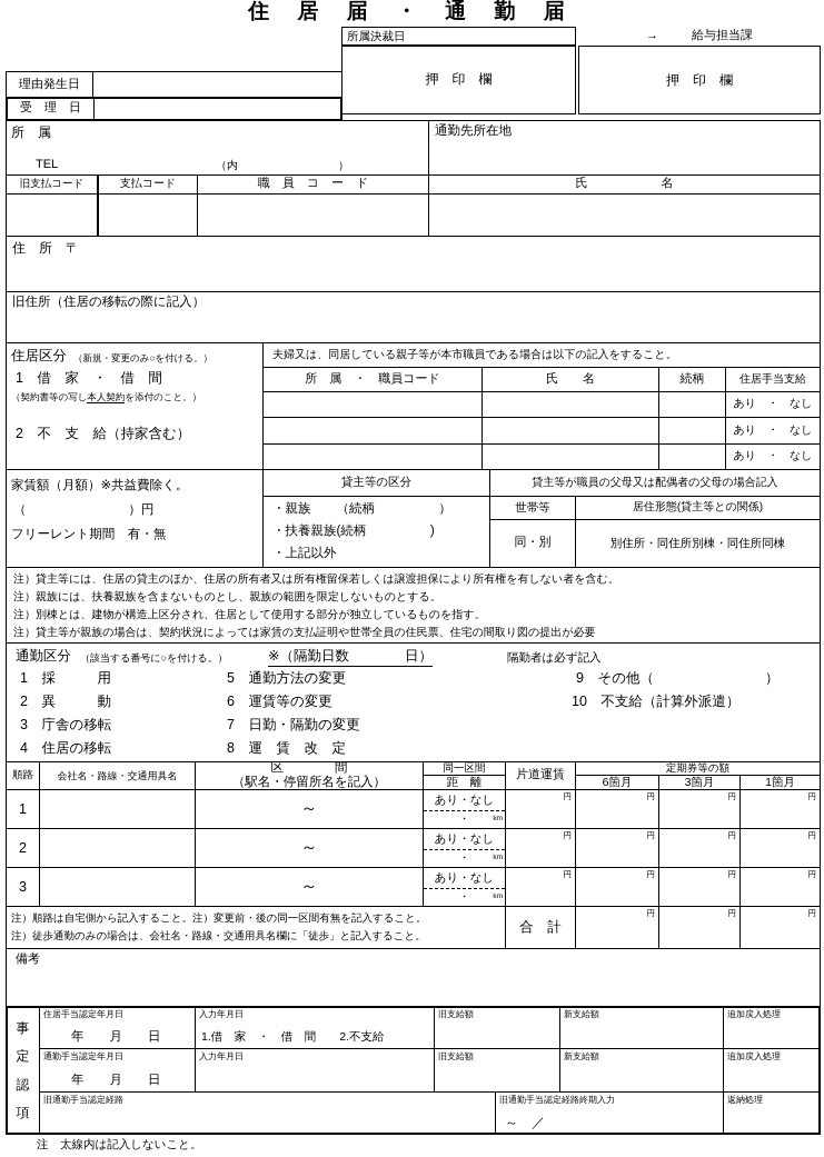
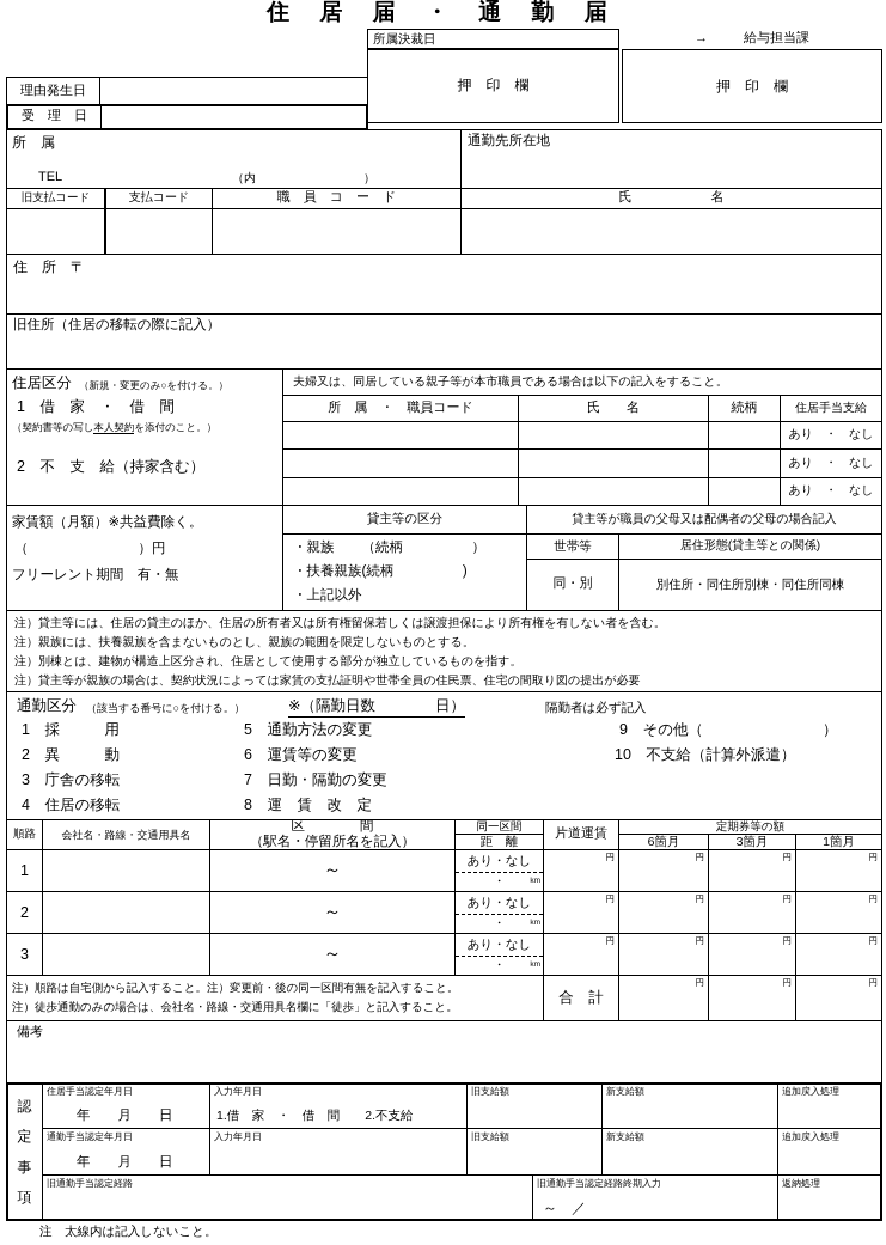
  住 居 届 ・ 通 勤 届
  所属決裁日
  押 印 欄
  →
  給与担当課
  押 印 欄
  理由発生日
  受 理 日
  所 属
  TEL
  （内 ）
  通勤先所在地
  旧支払コード
  支払コード
  職 員 コ ー ド
  氏 名
  住 所 〒
  旧住所（住居の移転の際に記入）
  住居区分
  （新規・変更のみ○を付ける。）
  1 借 家 ・ 借 間
  （契約書等の写し本人契約を添付のこと。）
  2 不 支 給（持家含む）
  夫婦又は、同居している親子等が本市職員である場合は以下の記入をすること。
  所 属 ・ 職員コード
  氏 名
  続柄
  住居手当支給
  あり ・ なし
  あり ・ なし
  あり ・ なし
  家賃額（月額）※共益費除く。
  （ ）円
  フリーレント期間 有・無
  貸主等の区分
  ・親族 （続柄 ）
  ・扶養親族(続柄 )
  ・上記以外
  貸主等が職員の父母又は配偶者の父母の場合記入
  世帯等
  居住形態(貸主等との関係)
  同・別
  別住所・同住所別棟・同住所同棟
  注）貸主等には、住居の貸主のほか、住居の所有者又は所有権留保若しくは譲渡担保により所有権を有しない者を含む。
  注）親族には、扶養親族を含まないものとし、親族の範囲を限定しないものとする。
  注）別棟とは、建物が構造上区分され、住居として使用する部分が独立しているものを指す。
  注）貸主等が親族の場合は、契約状況によっては家賃の支払証明や世帯全員の住民票、住宅の間取り図の提出が必要
  通勤区分
  （該当する番号に○を付ける。）
  ※（隔勤日数 日）
  隔勤者は必ず記入
  1 採 用
  2 異 動
  3 庁舎の移転
  4 住居の移転
  5 通勤方法の変更
  6 運賃等の変更
  7 日勤・隔勤の変更
  8 運 賃 改 定
  9 その他（ ）
  10 不支給（計算外派遣）
  順路
  会社名・路線・交通用具名
  区 間
  （駅名・停留所名を記入）
  同一区間
  距 離
  片道運賃
  定期券等の額
  6箇月
  3箇月
  1箇月
  1
  ～
  あり・なし
  ・
  円
  円
  円
  円
  2
  ～
  あり・なし
  ・
  円
  円
  円
  円
  3
  ～
  あり・なし
  ・
  円
  円
  円
  円
  注）順路は自宅側から記入すること。注）変更前・後の同一区間有無を記入すること。
  注）徒歩通勤のみの場合は、会社名・路線・交通用具名欄に「徒歩」と記入すること。
  合 計
  円
  円
  円
  備考
- 事
+ 認
  定
- 認
+ 事
  項
  住居手当認定年月日
  年 月 日
  入力年月日
  1.借 家 ・ 借 間 2.不支給
  旧支給額
  新支給額
  追加戻入処理
  通勤手当認定年月日
  年 月 日
  入力年月日
  旧支給額
  新支給額
  追加戻入処理
  旧通勤手当認定経路
  旧通勤手当認定経路終期入力
  ～ ／
  返納処理
  注 太線内は記入しないこと。
